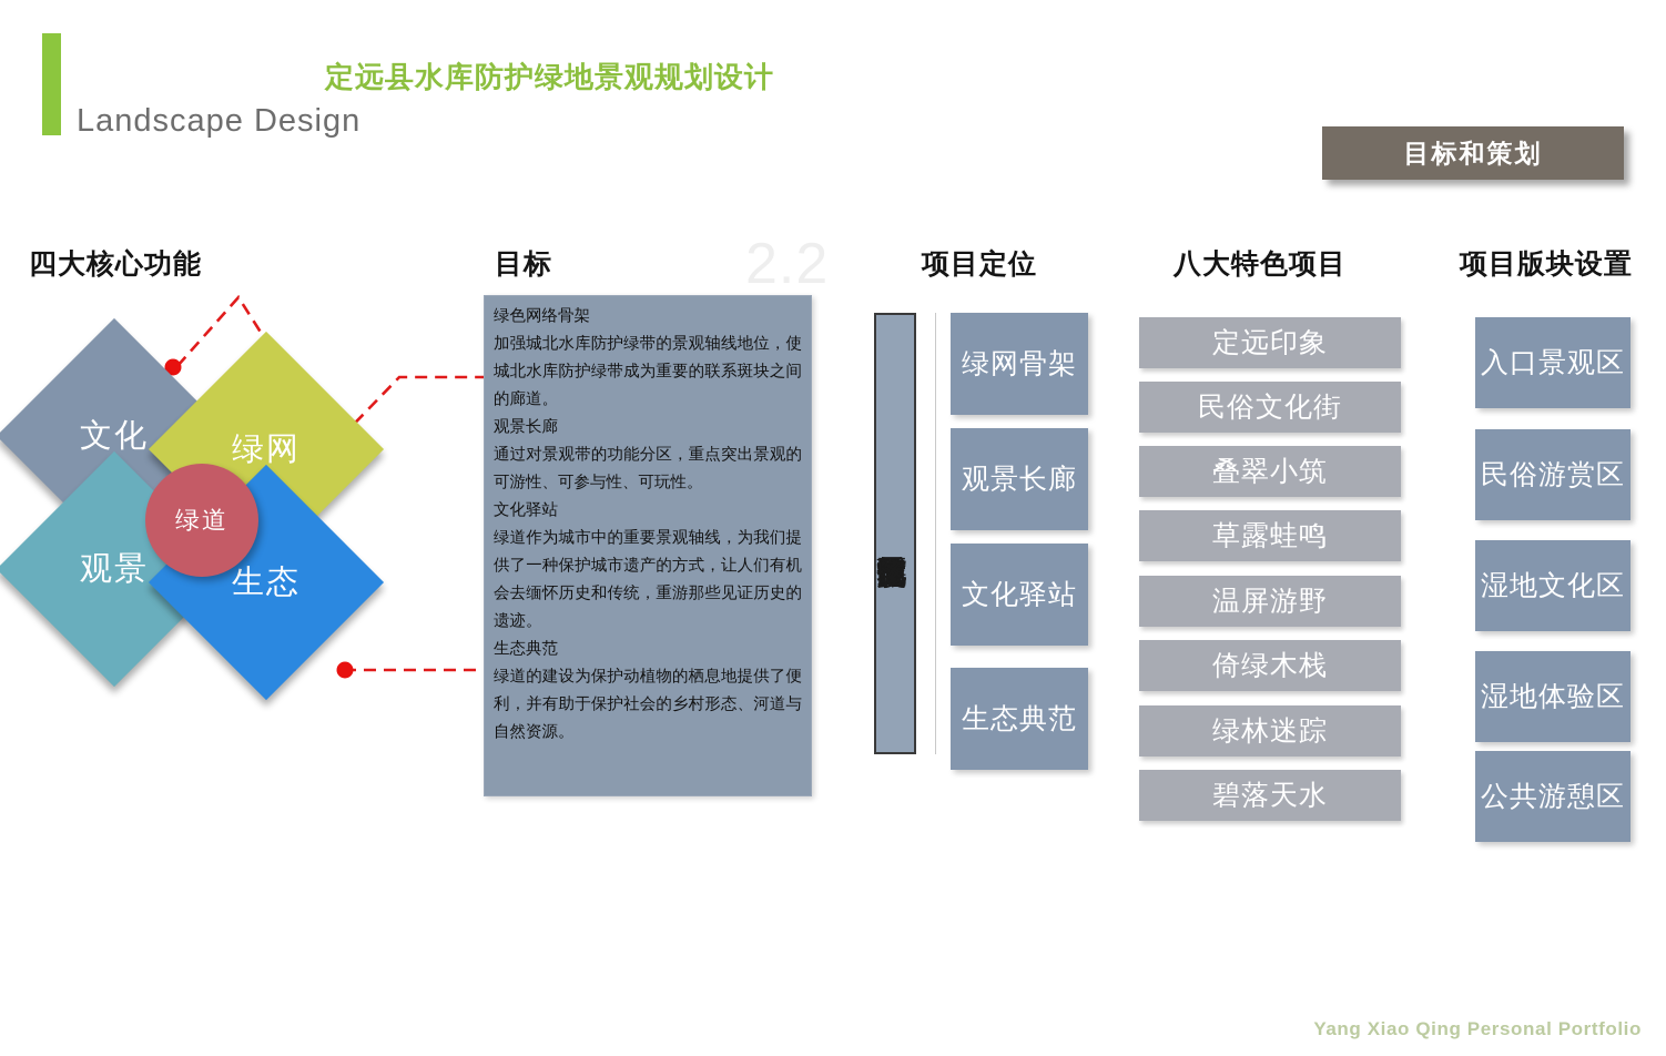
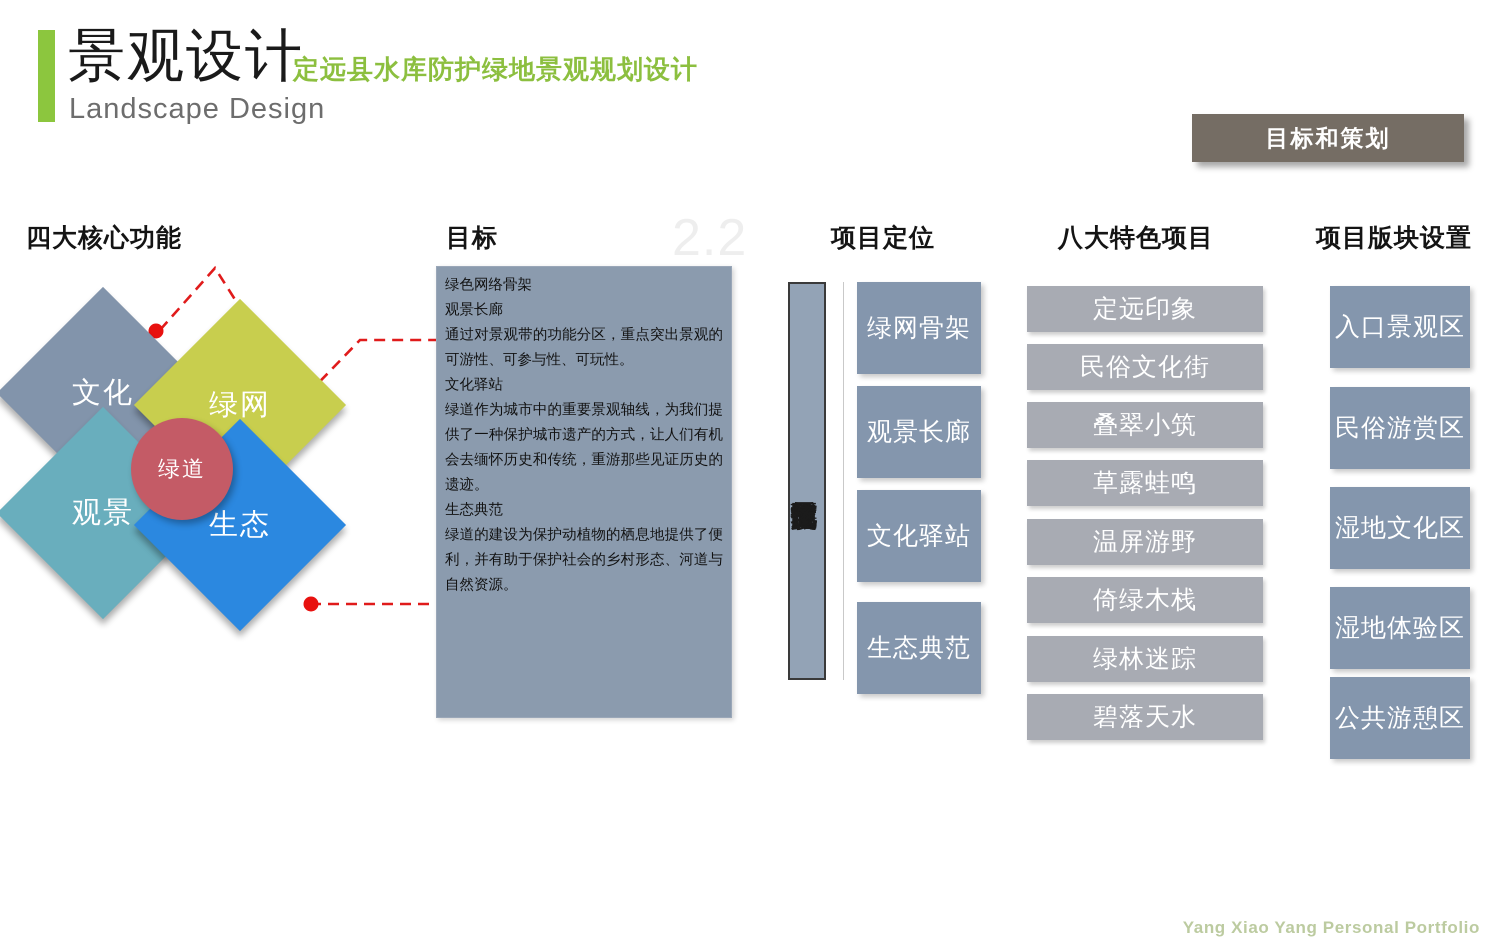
+ 景观设计
  Landscape Design
  定远县水库防护绿地景观规划设计
  目标和策划
  2.2
  四大核心功能
  目标
  项目定位
  八大特色项目
  项目版块设置
  绿道
  绿色网络骨架
- 加强城北水库防护绿带的景观轴线地位，使城北水库防护绿带成为重要的联系斑块之间的廊道。
  观景长廊
  通过对景观带的功能分区，重点突出景观的可游性、可参与性、可玩性。
  文化驿站
  绿道作为城市中的重要景观轴线，为我们提供了一种保护城市遗产的方式，让人们有机会去缅怀历史和传统，重游那些见证历史的遗迹。
  生态典范
  绿道的建设为保护动植物的栖息地提供了便利，并有助于保护社会的乡村形态、河道与自然资源。
  绿网骨架
  观景长廊
  文化驿站
  生态典范
  定远印象
  民俗文化街
  叠翠小筑
  草露蛙鸣
  温屏游野
  倚绿木栈
  绿林迷踪
  碧落天水
  入口景观区
  民俗游赏区
  湿地文化区
  湿地体验区
  公共游憩区
- Yang Xiao Qing Personal Portfolio
+ Yang Xiao Yang Personal Portfolio
